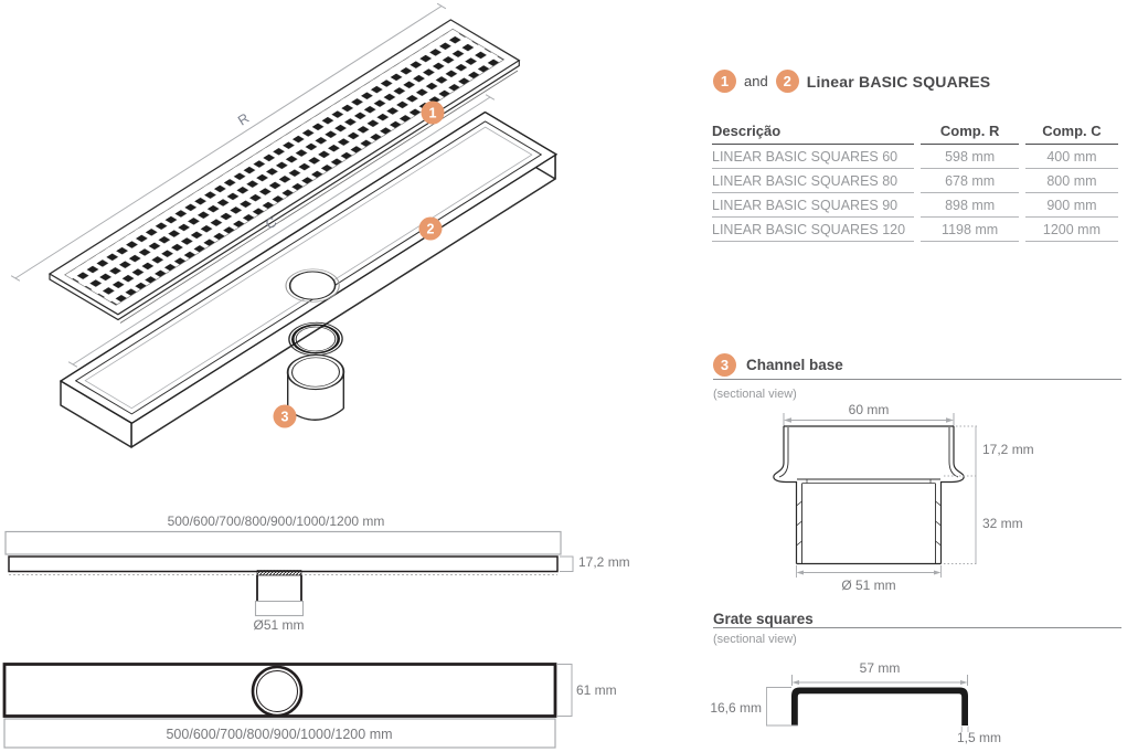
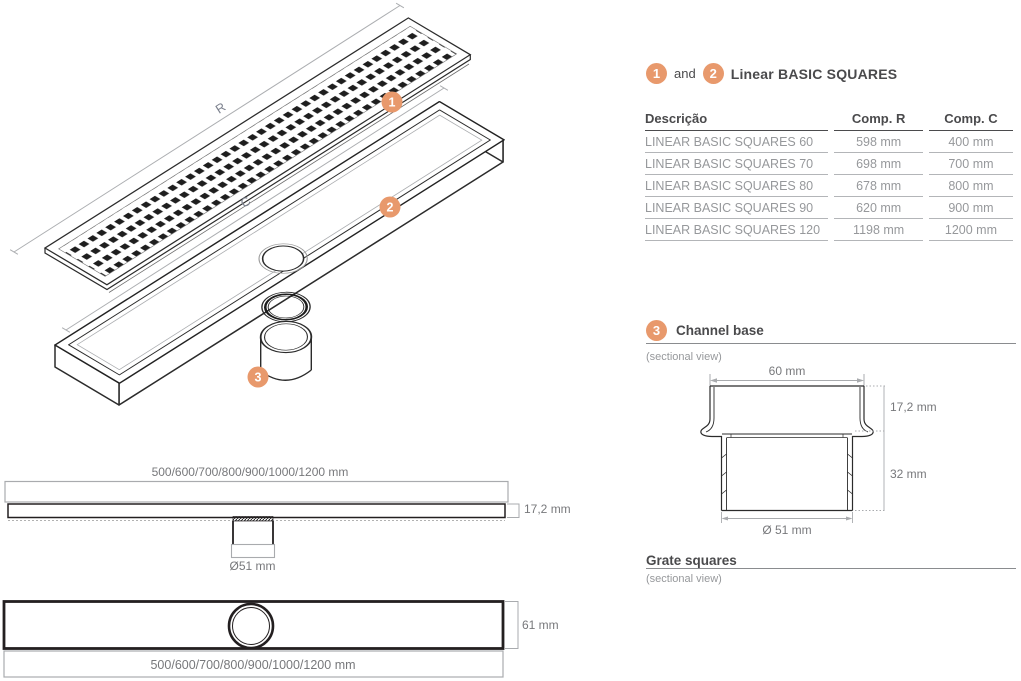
  1
  2
  3
  1
  and
  2
  Linear BASIC SQUARES
  Descrição	Comp. R	Comp. C
  LINEAR BASIC SQUARES 60	598 mm	400 mm
+ LINEAR BASIC SQUARES 70	698 mm	700 mm
  LINEAR BASIC SQUARES 80	678 mm	800 mm
- LINEAR BASIC SQUARES 90	898 mm	900 mm
+ LINEAR BASIC SQUARES 90	620 mm	900 mm
  LINEAR BASIC SQUARES 120	1198 mm	1200 mm
  3
  Channel base
  (sectional view)
  60 mm
  17,2 mm
  32 mm
  Ø 51 mm
  Grate squares
  (sectional view)
- 57 mm
- 16,6 mm
- 1,5 mm
  500/600/700/800/900/1000/1200 mm
  Ø51 mm
  17,2 mm
  500/600/700/800/900/1000/1200 mm
  61 mm
